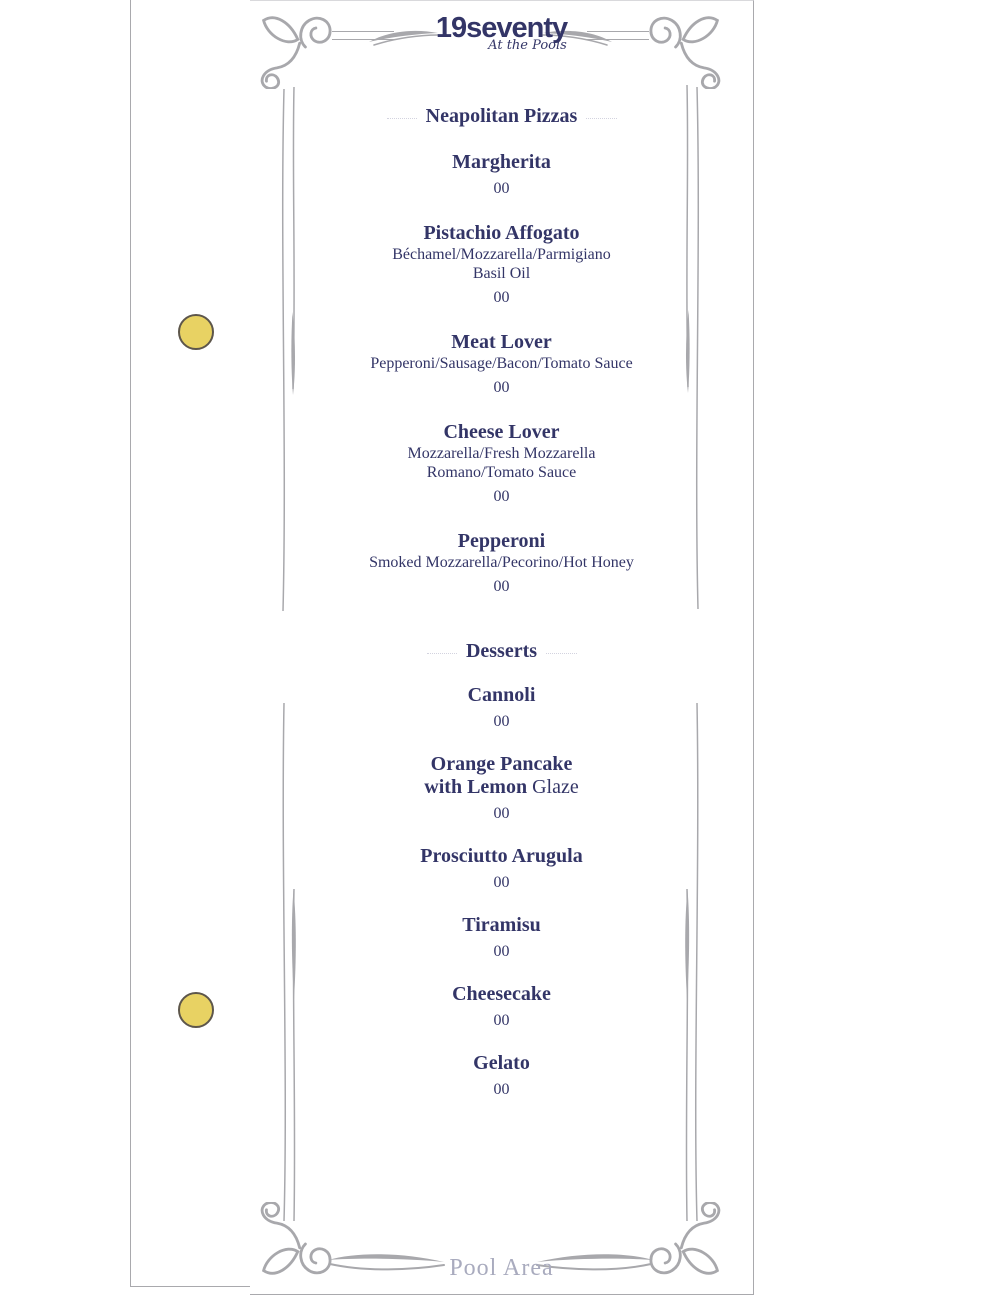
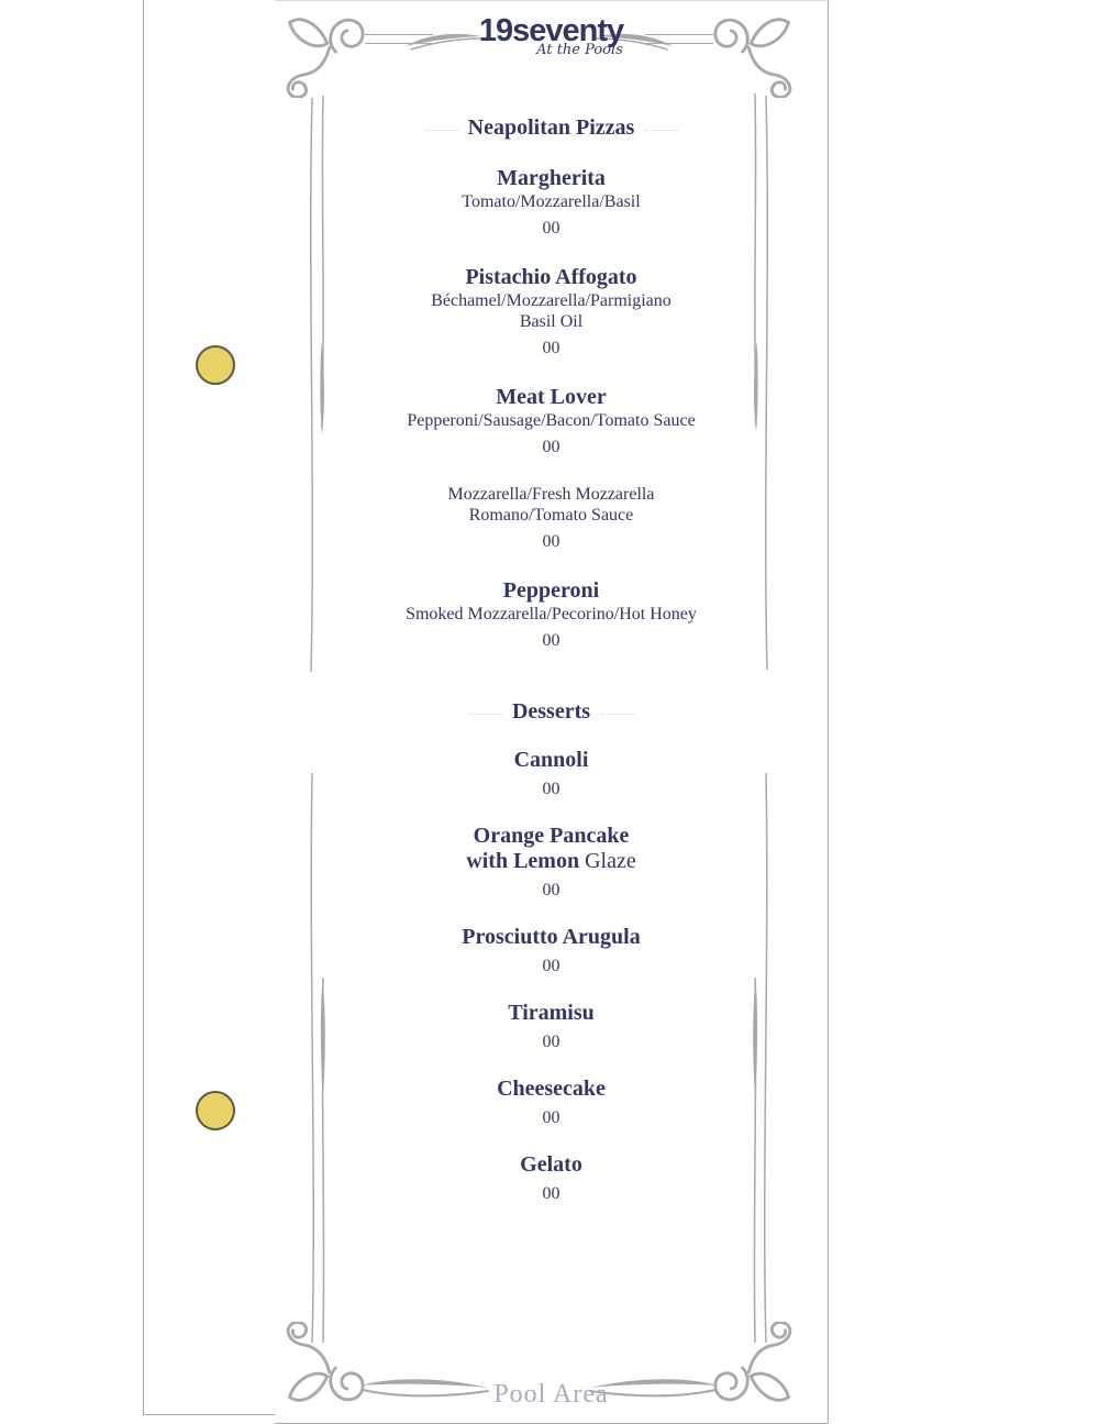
  19seventy
  At the Pools
  Neapolitan Pizzas
  Margherita
+ Tomato/Mozzarella/Basil
  00
  Pistachio Affogato
  Béchamel/Mozzarella/Parmigiano
  Basil Oil
  00
  Meat Lover
  Pepperoni/Sausage/Bacon/Tomato Sauce
  00
- Cheese Lover
  Mozzarella/Fresh Mozzarella
  Romano/Tomato Sauce
  00
  Pepperoni
  Smoked Mozzarella/Pecorino/Hot Honey
  00
  Desserts
  Cannoli
  00
  Orange Pancake
  with Lemon Glaze
  00
  Prosciutto Arugula
  00
  Tiramisu
  00
  Cheesecake
  00
  Gelato
  00
  Pool Area
